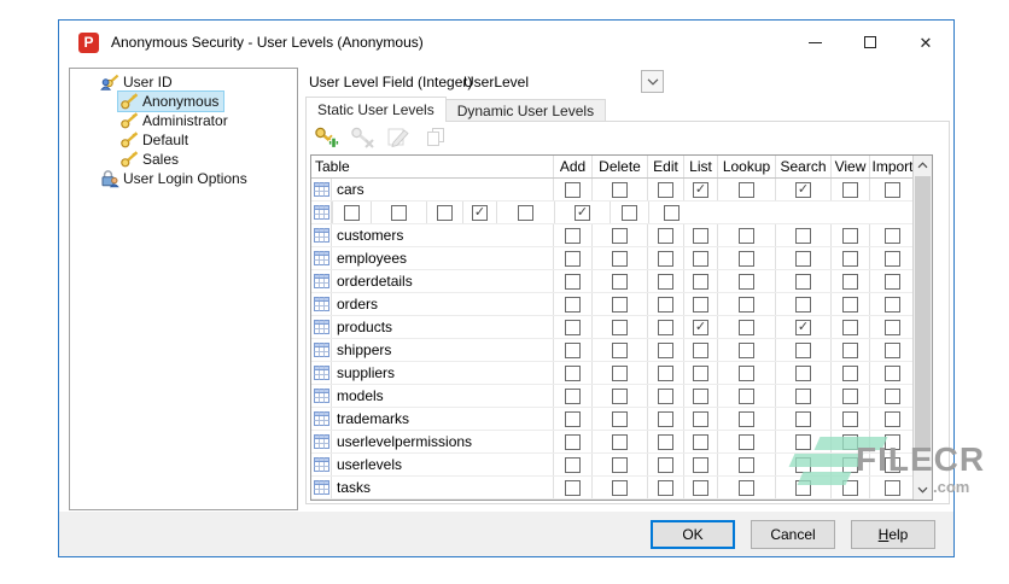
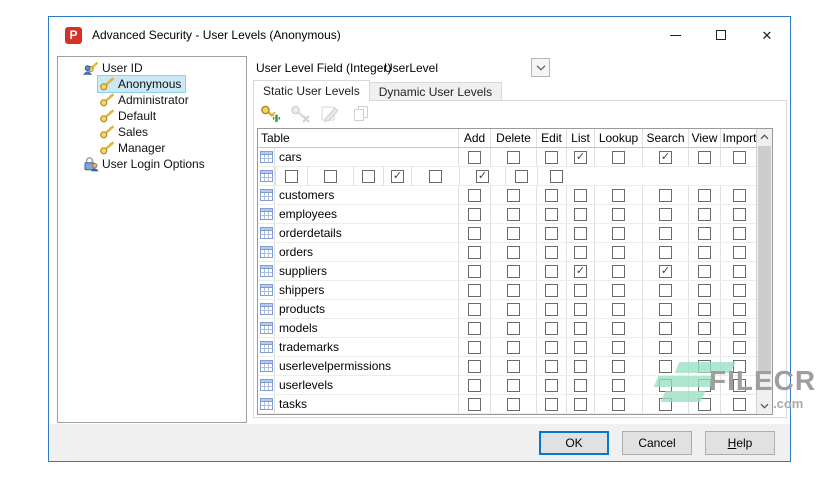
  P
- Anonymous Security - User Levels (Anonymous)
+ Advanced Security - User Levels (Anonymous)
  ✕
  User ID
  Anonymous
  Administrator
  Default
  Sales
+ Manager
  User Login Options
  User Level Field (Integer)
  UserLevel
  Static User Levels
  Dynamic User Levels
  Table
  Add
  Delete
  Edit
  List
  Lookup
  Search
  View
  Import
  cars
  ✓
  ✓
  ✓
  ✓
  customers
  employees
  orderdetails
  orders
- products
+ suppliers
  ✓
  ✓
  shippers
- suppliers
+ products
  models
  trademarks
  userlevelpermissions
  userlevels
  tasks
  OK
  Cancel
  H
  elp
  FILECR
  .com
